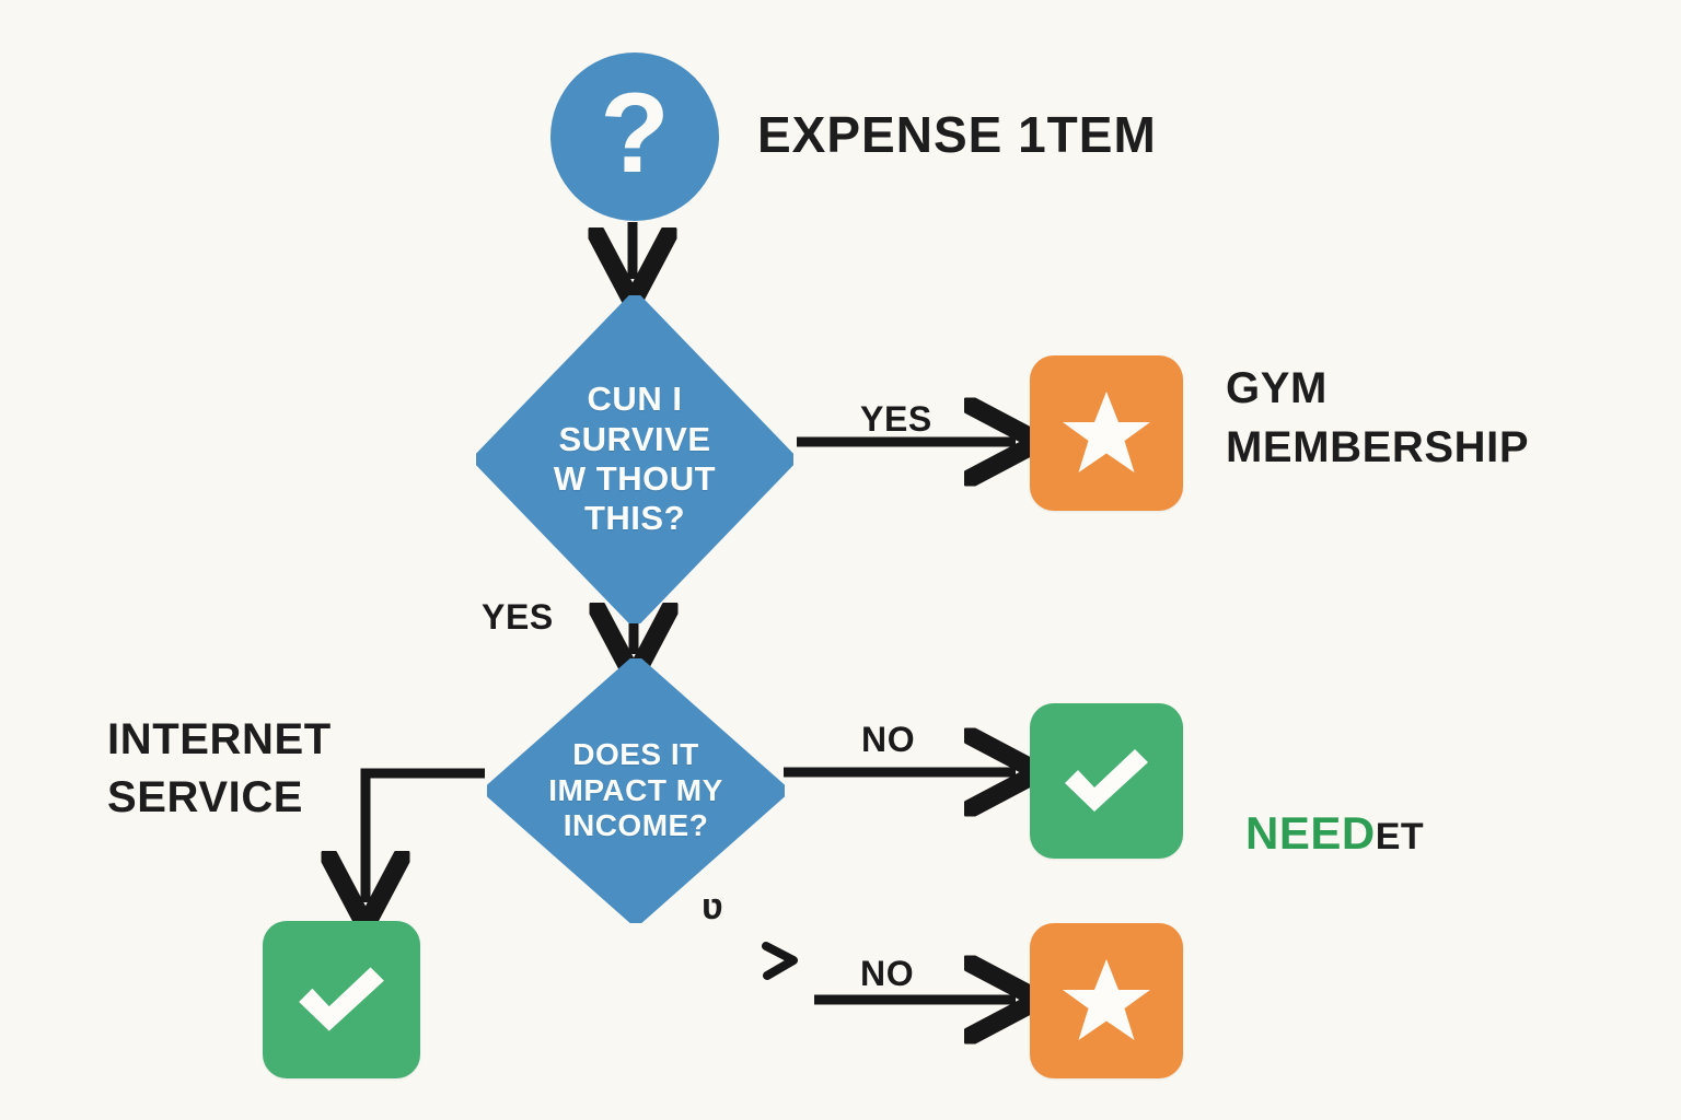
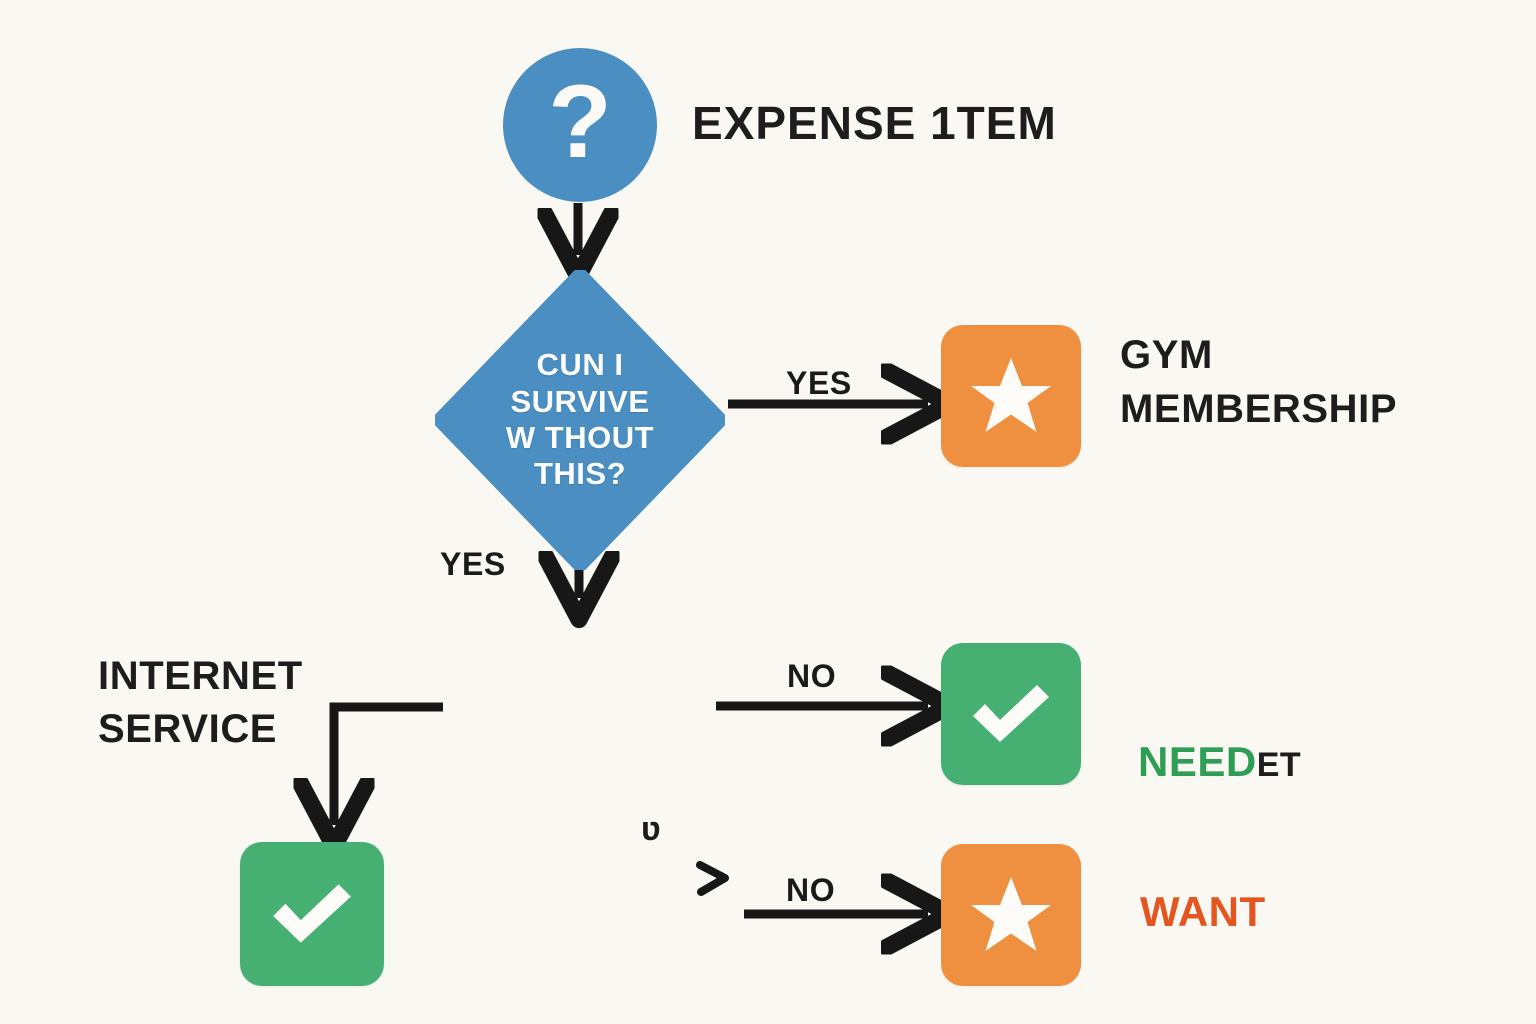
  ?
  EXPENSE 1TEM
  CUN I
  SURVIVE
  W THOUT
  THIS?
- DOES IT
- IMPACT MY
- INCOME?
  GYM
  MEMBERSHIP
  NEEDET
+ WANT
  INTERNET
  SERVICE
  ʋ
  YES
  YES
  NO
  NO
